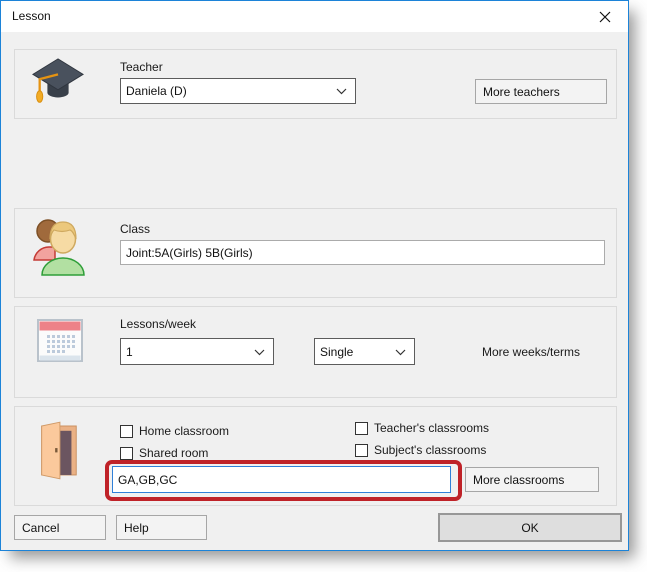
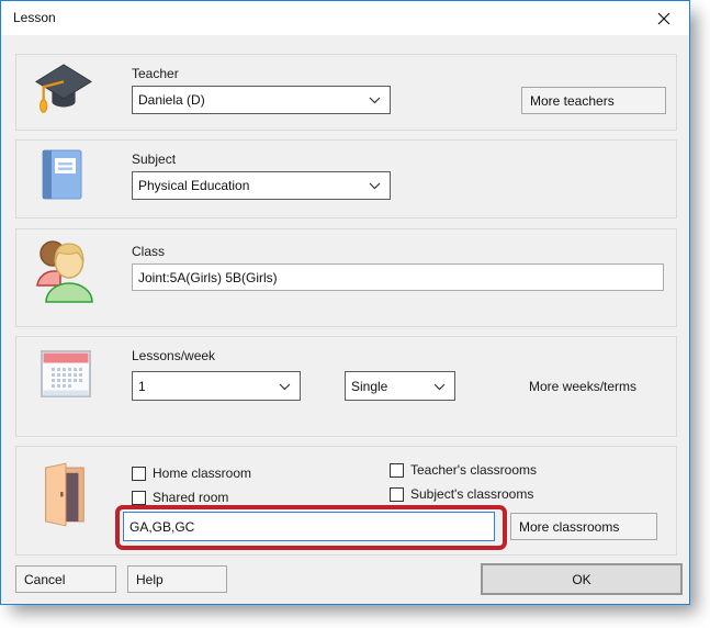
  Lesson
  Teacher
  Daniela (D)
  More teachers
+ Subject
+ Physical Education
  Class
  Joint:5A(Girls) 5B(Girls)
  Lessons/week
  1
  Single
  More weeks/terms
  Home classroom
  Shared room
  Teacher's classrooms
  Subject's classrooms
  GA,GB,GC
  More classrooms
  Cancel
  Help
  OK
